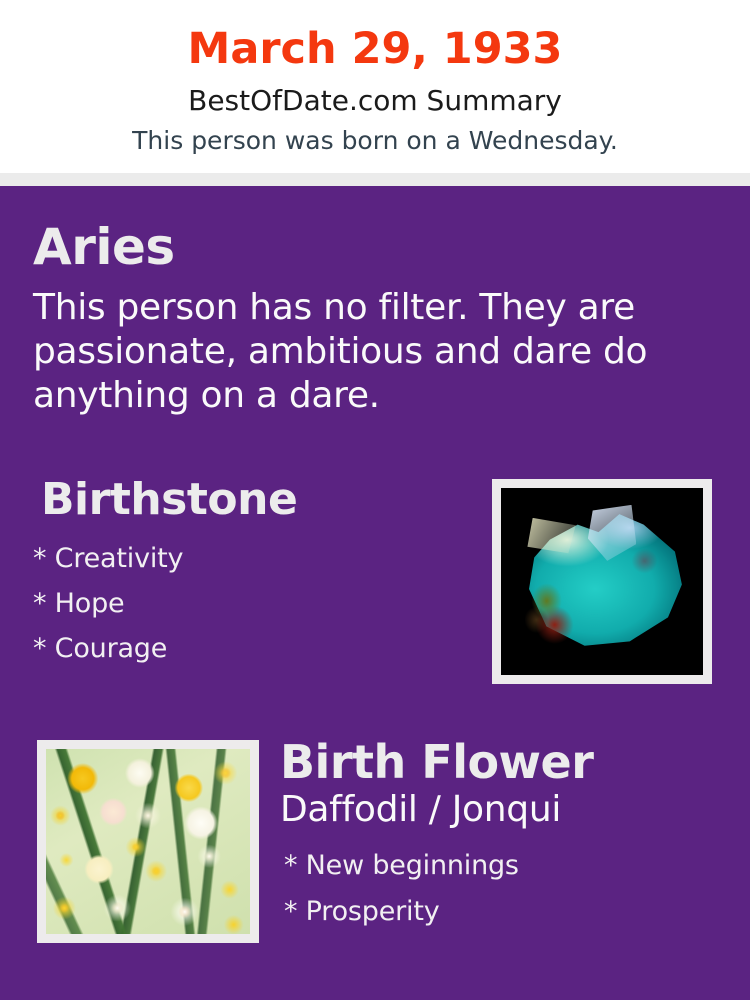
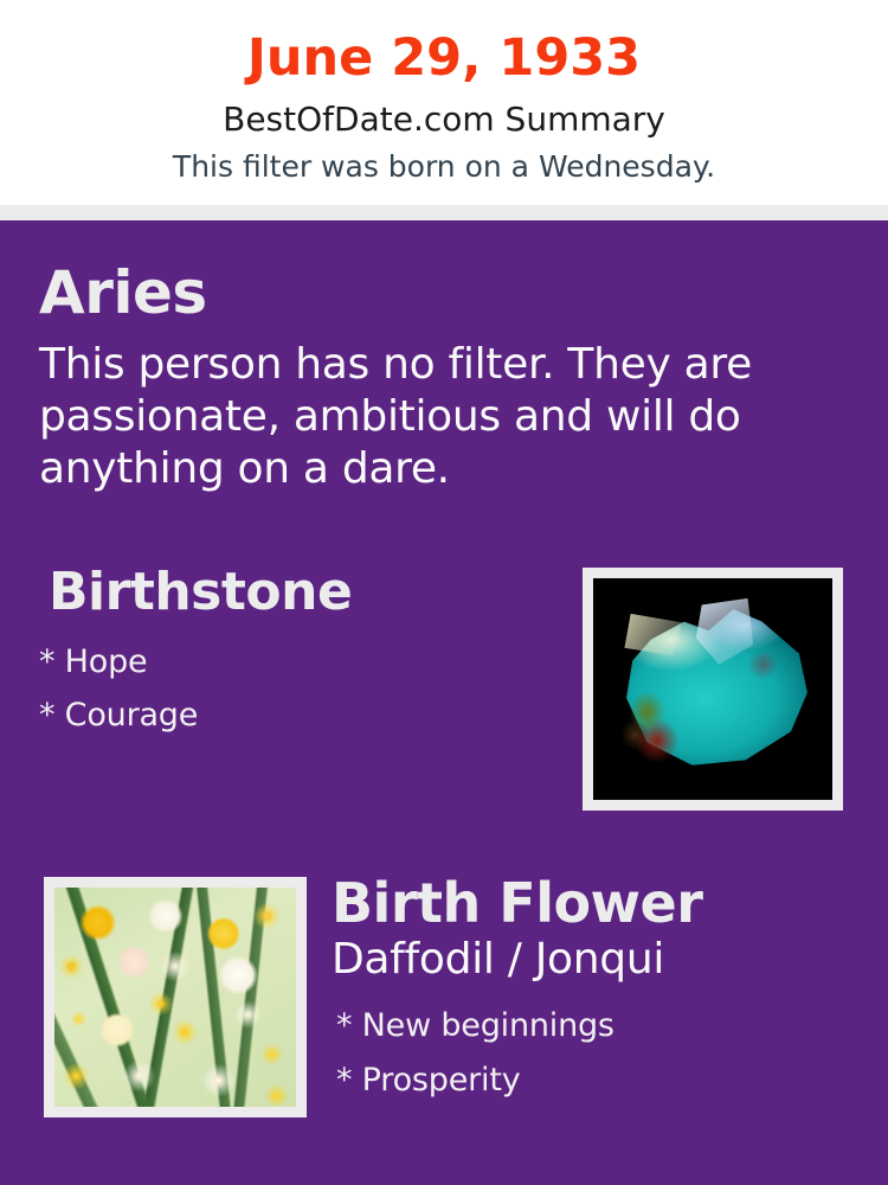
- March 29, 1933
+ June 29, 1933
  BestOfDate.com Summary
- This person was born on a Wednesday.
+ This filter was born on a Wednesday.
  Aries
- This person has no filter. They are passionate, ambitious and dare do anything on a dare.
+ This person has no filter. They are passionate, ambitious and will do anything on a dare.
  Birthstone
- * Creativity
  * Hope
  * Courage
  Birth Flower
  Daffodil / Jonqui
  * New beginnings
  * Prosperity
